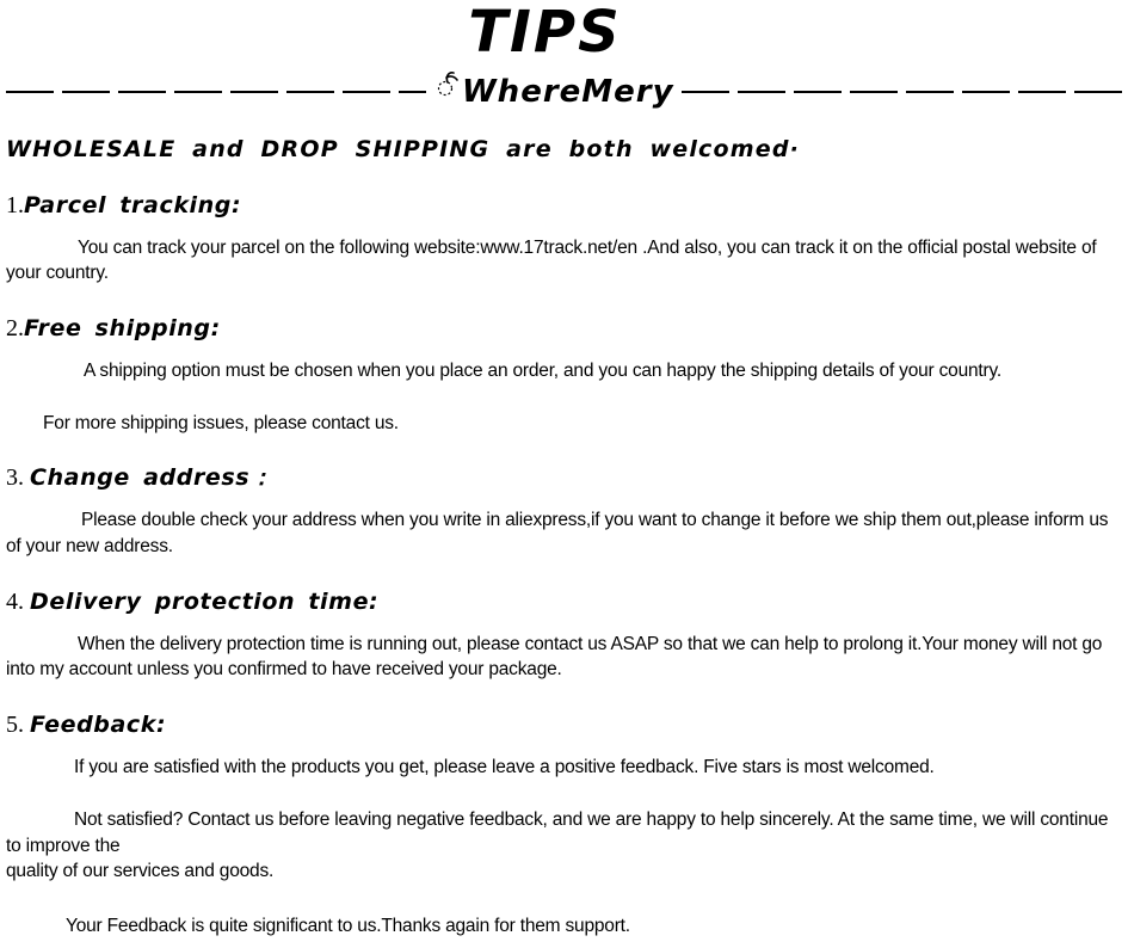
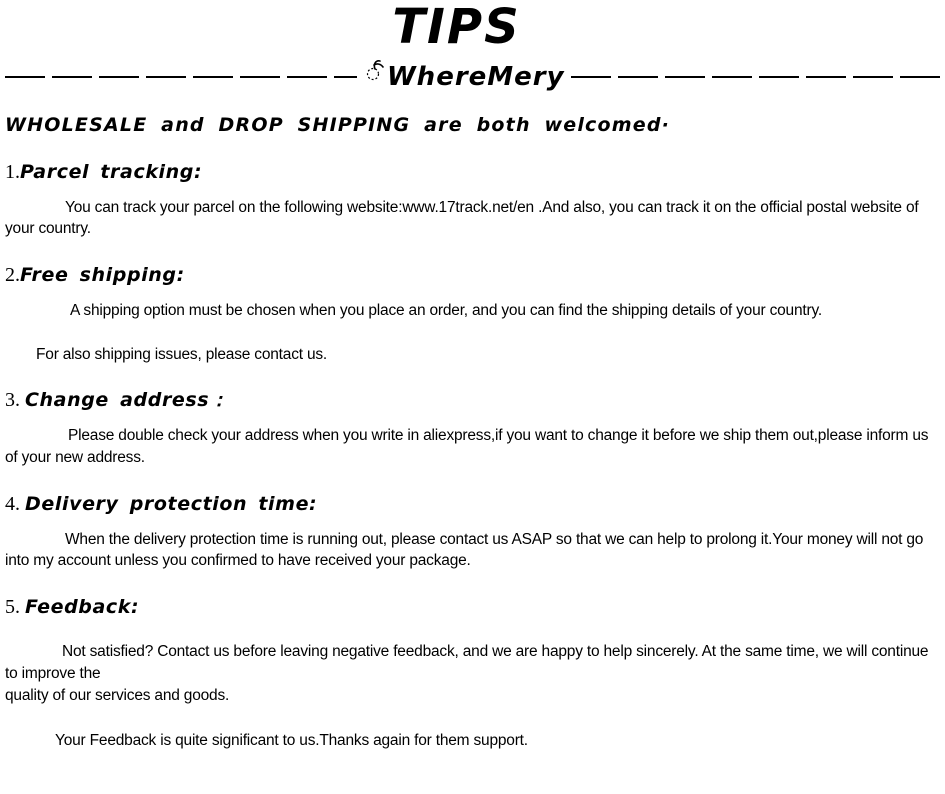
  TIPS
  WhereMery
  WHOLESALE and DROP SHIPPING are both welcomed·
  1.Parcel tracking:
  You can track your parcel on the following website:www.17track.net/en .And also, you can track it on the official postal website of your country.
  2.Free shipping:
- A shipping option must be chosen when you place an order, and you can happy the shipping details of your country.
+ A shipping option must be chosen when you place an order, and you can find the shipping details of your country.
- For more shipping issues, please contact us.
+ For also shipping issues, please contact us.
  3. Change address：
  Please double check your address when you write in aliexpress,if you want to change it before we ship them out,please inform us of your new address.
  4. Delivery protection time:
  When the delivery protection time is running out, please contact us ASAP so that we can help to prolong it.Your money will not go into my account unless you confirmed to have received your package.
  5. Feedback:
- If you are satisfied with the products you get, please leave a positive feedback. Five stars is most welcomed.
  Not satisfied? Contact us before leaving negative feedback, and we are happy to help sincerely. At the same time, we will continue to improve the
  quality of our services and goods.
  Your Feedback is quite significant to us.Thanks again for them support.
